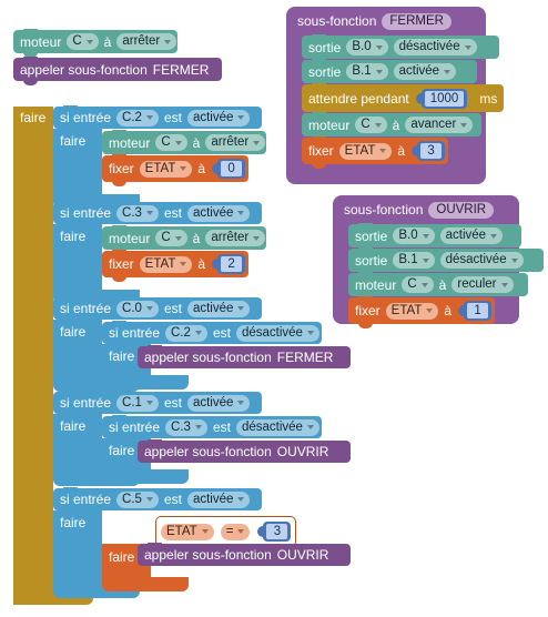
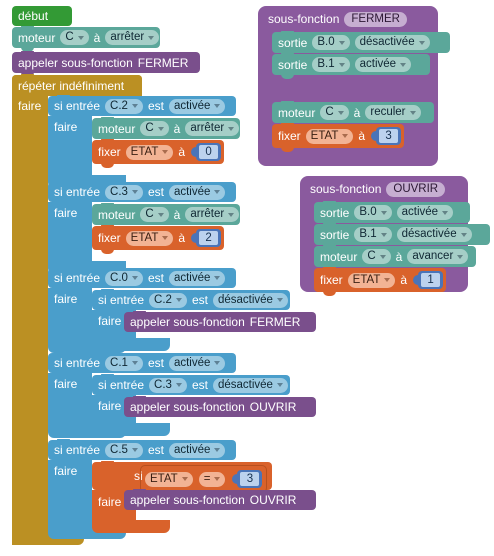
+ début
  moteur
  C
  à
  arrêter
  appeler sous-fonction
  FERMER
+ répéter indéfiniment
  faire
  si entrée
  C.2
  est
  activée
  faire
  moteur
  C
  à
  arrêter
  fixer
  ETAT
  à
  0
  si entrée
  C.3
  est
  activée
  faire
  moteur
  C
  à
  arrêter
  fixer
  ETAT
  à
  2
  si entrée
  C.0
  est
  activée
  faire
  si entrée
  C.2
  est
  désactivée
  faire
  appeler sous-fonction
  FERMER
  si entrée
  C.1
  est
  activée
  faire
  si entrée
  C.3
  est
  désactivée
  faire
  appeler sous-fonction
  OUVRIR
  si entrée
  C.5
  est
  activée
  faire
+ si
  ETAT
  =
  3
  faire
  appeler sous-fonction
  OUVRIR
  sous-fonction
  FERMER
  sortie
  B.0
  désactivée
  sortie
  B.1
  activée
- attendre pendant
- 1000
- ms
  moteur
  C
  à
- avancer
+ reculer
  fixer
  ETAT
  à
  3
  sous-fonction
  OUVRIR
  sortie
  B.0
  activée
  sortie
  B.1
  désactivée
  moteur
  C
  à
- reculer
+ avancer
  fixer
  ETAT
  à
  1
